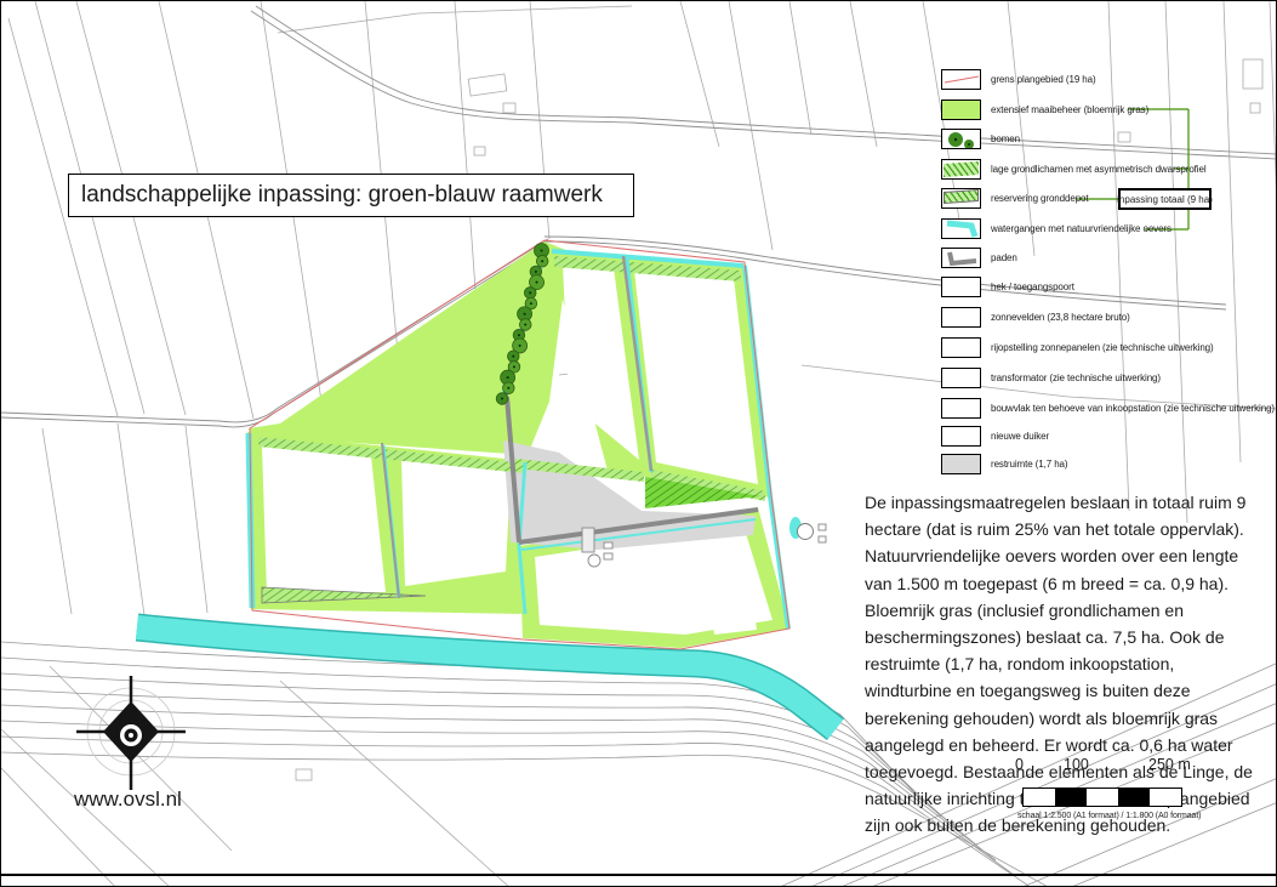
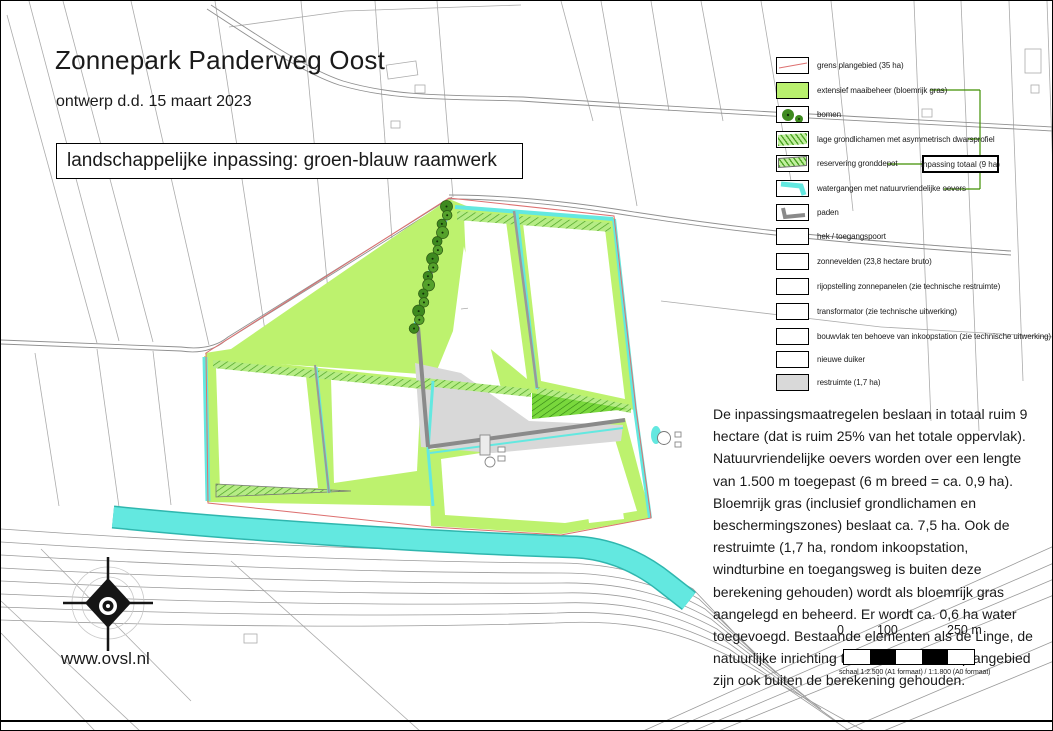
+ Zonnepark Panderweg Oost
+ ontwerp d.d. 15 maart 2023
  landschappelijke inpassing: groen-blauw raamwerk
- grens plangebied (19 ha)
+ grens plangebied (35 ha)
  extensief maaibeheer (bloemrijk gras)
  bomen
  lage grondlichamen met asymmetrisch dwarsprofiel
  reservering gronddepot
  watergangen met natuurvriendelijke oevers
  paden
  hek / toegangspoort
  zonnevelden (23,8 hectare bruto)
- rijopstelling zonnepanelen (zie technische uitwerking)
+ rijopstelling zonnepanelen (zie technische restruimte)
  transformator (zie technische uitwerking)
  bouwvlak ten behoeve van inkoopstation (zie technische uitwerking)
  nieuwe duiker
  restruimte (1,7 ha)
  inpassing totaal (9 ha)
  De inpassingsmaatregelen beslaan in totaal ruim 9 hectare (dat is ruim 25% van het totale oppervlak). Natuurvriendelijke oevers worden over een lengte van 1.500 m toegepast (6 m breed = ca. 0,9 ha). Bloemrijk gras (inclusief grondlichamen en beschermingszones) beslaat ca. 7,5 ha. Ook de restruimte (1,7 ha, rondom inkoopstation, windturbine en toegangsweg is buiten deze berekening gehouden) wordt als bloemrijk gras aangelegd en beheerd. Er wordt ca. 0,6 ha water toegevoegd. Bestaande elementen als de Linge, de natuurlijke inrichting tangebied zijn ook buiten de berekening gehouden.
  0
  100
  250 m
  www.ovsl.nl
